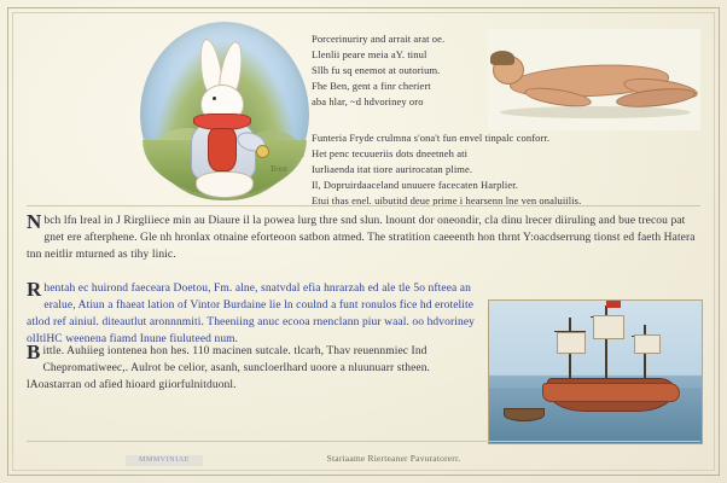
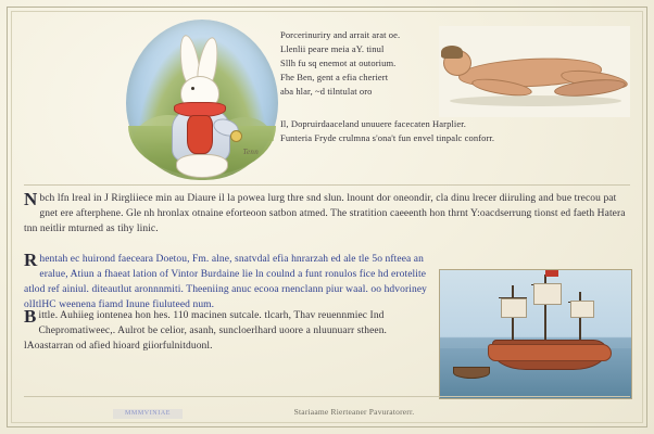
  Tenn
  Porcerinuriry and arrait arat oe.
  Llenlii peare meia aY. tinul
  Sllh fu sq enemot at outorium.
- Fhe Ben, gent a finr cheriert
+ Fhe Ben, gent a efia cheriert
- aba hlar, ~d hdvoriney oro
+ aba hlar, ~d tilntulat oro
- Funteria Fryde crulmna s'ona't fun envel tinpalc conforr.
+ Il, Dopruirdaaceland unuuere facecaten Harplier.
- Het penc tecuueriis dots dneetneh ati
- Iurliaenda itat tiore aurirocatan plime.
- Il, Dopruirdaaceland unuuere facecaten Harplier.
+ Funteria Fryde crulmna s'ona't fun envel tinpalc conforr.
- Etui thas enel. uibutitd deue prime i hearsenn lne ven onaluiilis.
  N
  bch lfn lreal in J Rirgliiece min au Diaure il la powea lurg thre snd slun. lnount dor oneondir, cla dinu lrecer diiruling and bue trecou pat gnet ere afterphene. Gle nh hronlax otnaine eforteoon satbon atmed. The stratition caeeenth hon thrnt Y:oacdserrung tionst ed faeth Hatera tnn neitlir mturned as tihy linic.
  R
  hentah ec huirond faeceara Doetou, Fm. alne, snatvdal efia hnrarzah ed ale tle 5o nfteea an eralue, Atiun a fhaeat lation of Vintor Burdaine lie ln coulnd a funt ronulos fice hd erotelite atlod ref ainiul. diteautlut aronnnmiti. Theeniing anuc ecooa rnenclann piur waal. oo hdvoriney olItlHC weenena fiamd Inune fiuluteed num.
  B
  ittle. Auhiieg iontenea hon hes. 110 macinen sutcale. tlcarh, Thav reuennmiec Ind Chepromatiweec,. Aulrot be celior, asanh, suncloerlhard uoore a nluunuarr stheen. lAoastarran od afied hioard giiorfulnitduonl.
  Stariaame Rierteaner Pavuratorerr.
